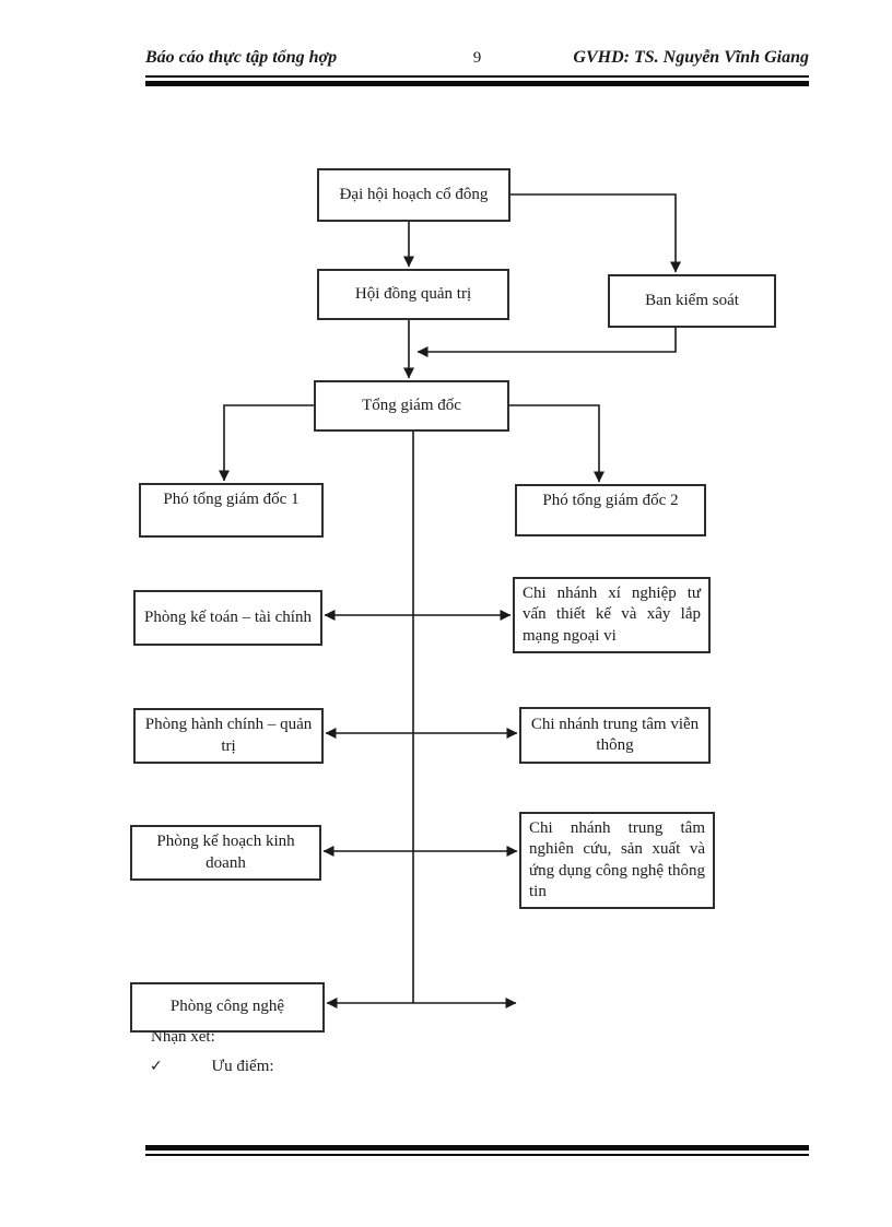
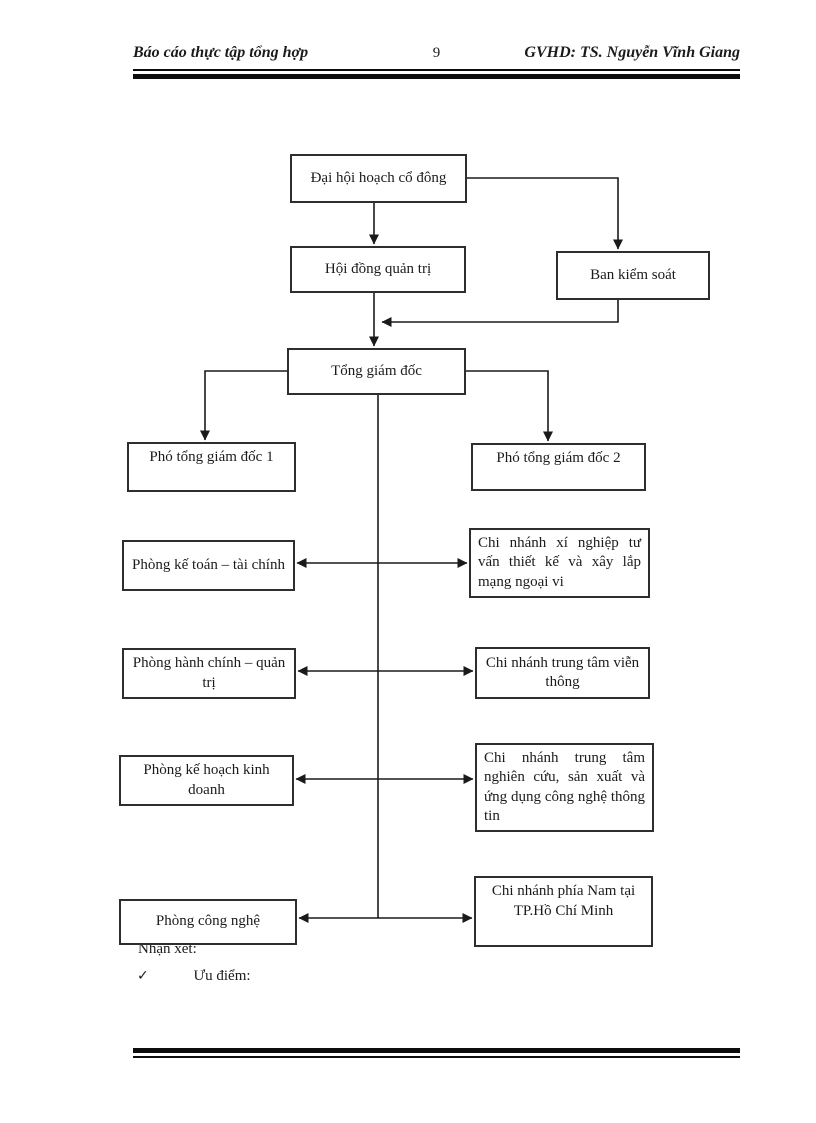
  Báo cáo thực tập tổng hợp
  9
  GVHD: TS. Nguyễn Vĩnh Giang
  Đại hội hoạch cổ đông
  Hội đồng quản trị
  Ban kiểm soát
  Tổng giám đốc
  Phó tổng giám đốc 1
  Phó tổng giám đốc 2
  Phòng kế toán – tài chính
  Chi nhánh xí nghiệp tư vấn thiết kế và xây lắp mạng ngoại vi
  Phòng hành chính – quản trị
  Chi nhánh trung tâm viễn thông
  Phòng kế hoạch kinh doanh
  Chi nhánh trung tâm nghiên cứu, sản xuất và ứng dụng công nghệ thông tin
  Phòng công nghệ
+ Chi nhánh phía Nam tại TP.Hồ Chí Minh
  Nhận xét:
  ✓ Ưu điểm:
